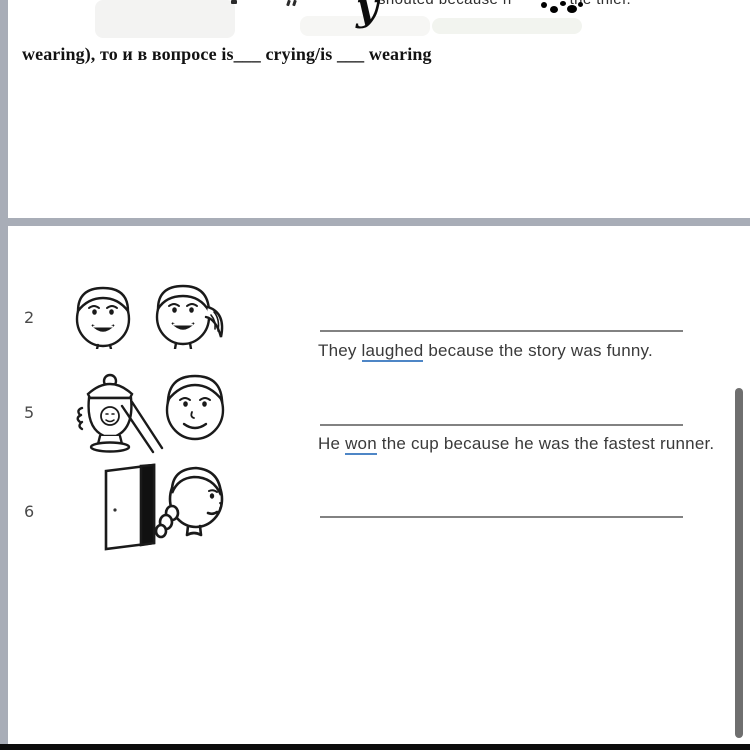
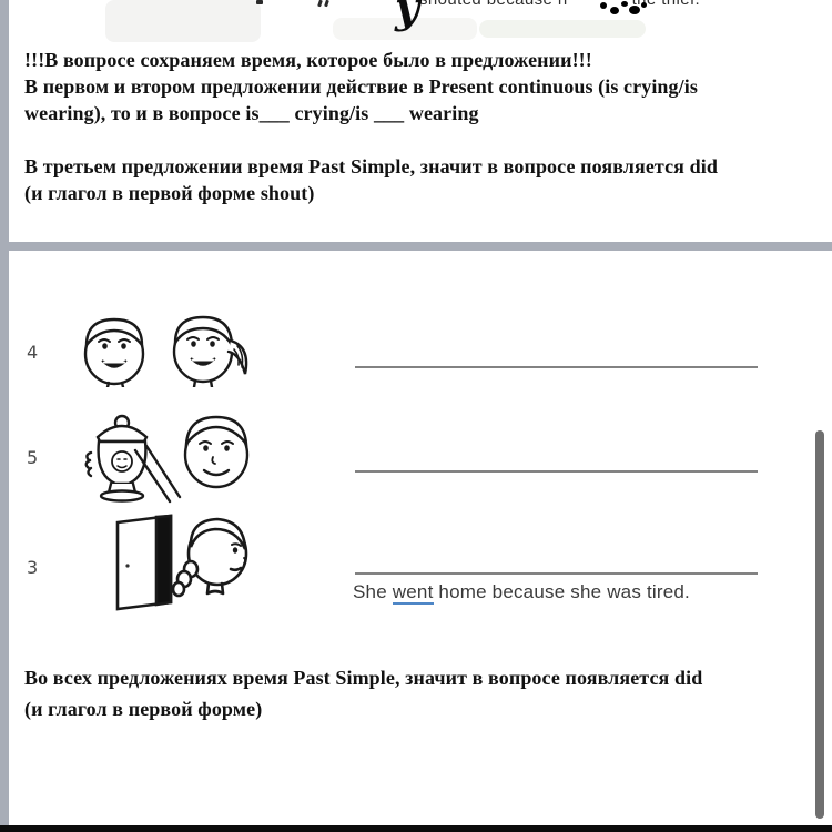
  y
+ !!!В вопросе сохраняем время, которое было в предложении!!!
+ В первом и втором предложении действие в Present continuous (is crying/is
  wearing), то и в вопросе is___ crying/is ___ wearing
+ В третьем предложении время Past Simple, значит в вопросе появляется did
+ (и глагол в первой форме shout)
- 2
+ 4
- They laughed because the story was funny.
  5
- He won the cup because he was the fastest runner.
- 6
+ 3
+ She went home because she was tired.
+ Во всех предложениях время Past Simple, значит в вопросе появляется did
+ (и глагол в первой форме)
